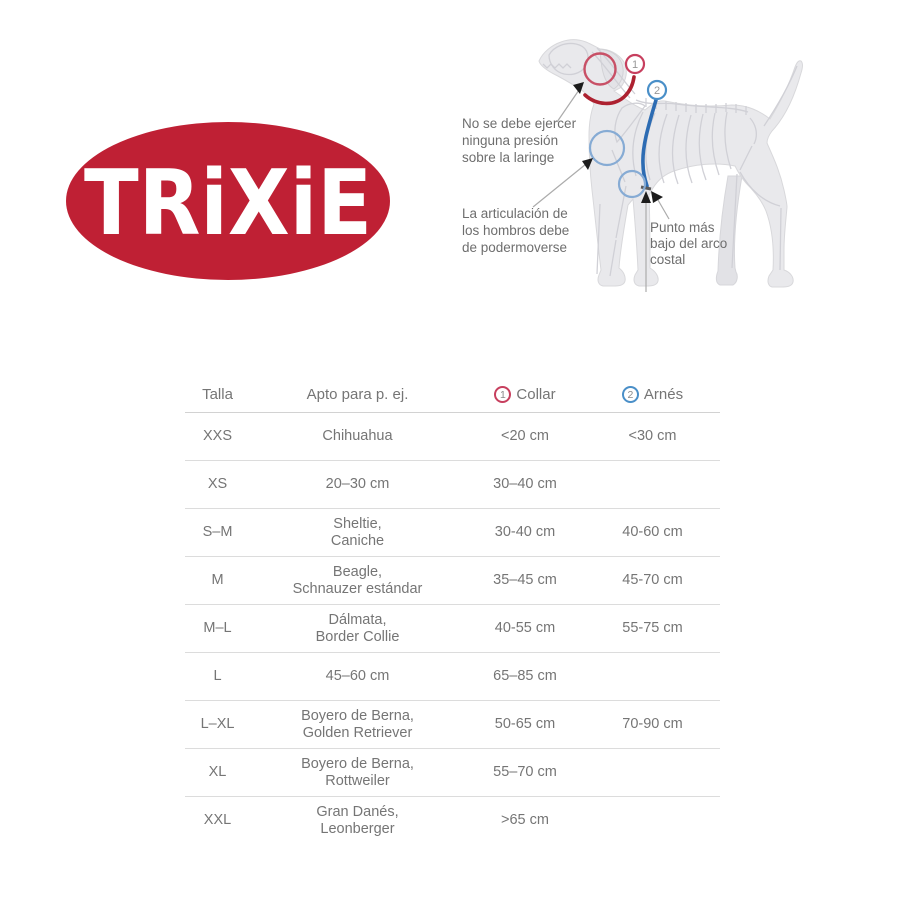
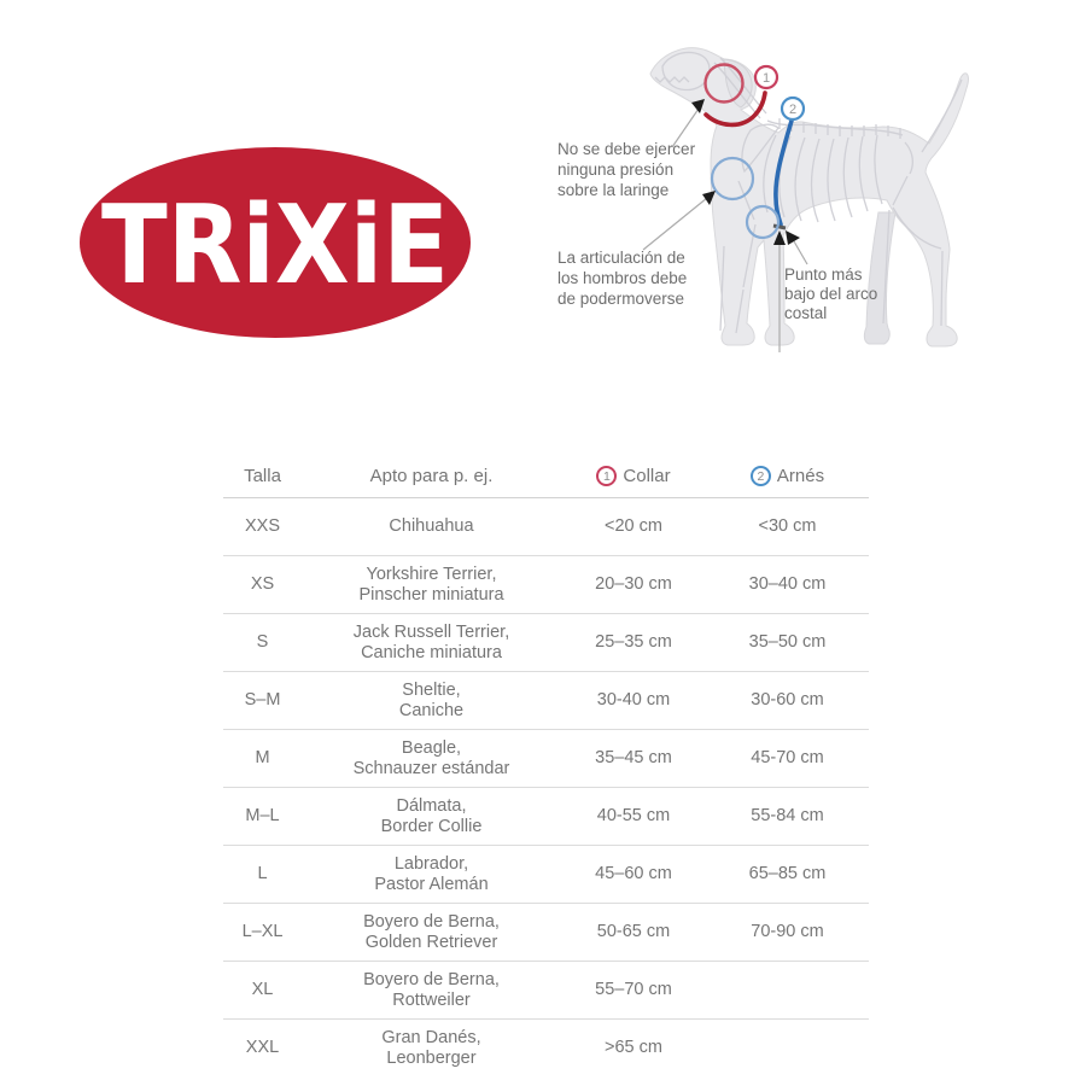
  TRiXiE
  1
  2
  No se debe ejercer
  ninguna presión
  sobre la laringe
  La articulación de
  los hombros debe
  de podermoverse
  Punto más
  bajo del arco
  costal
  Talla
  Apto para p. ej.
  1
  Collar
  2
  Arnés
  XXS
  Chihuahua
  <20 cm
  <30 cm
  XS
+ Yorkshire Terrier,
+ Pinscher miniatura
  20–30 cm
  30–40 cm
+ S
+ Jack Russell Terrier,
+ Caniche miniatura
+ 25–35 cm
+ 35–50 cm
  S–M
  Sheltie,
  Caniche
  30-40 cm
- 40-60 cm
+ 30-60 cm
  M
  Beagle,
  Schnauzer estándar
  35–45 cm
  45-70 cm
  M–L
  Dálmata,
  Border Collie
  40-55 cm
- 55-75 cm
+ 55-84 cm
  L
+ Labrador,
+ Pastor Alemán
  45–60 cm
  65–85 cm
  L–XL
  Boyero de Berna,
  Golden Retriever
  50-65 cm
  70-90 cm
  XL
  Boyero de Berna,
  Rottweiler
  55–70 cm
  XXL
  Gran Danés,
  Leonberger
  >65 cm
